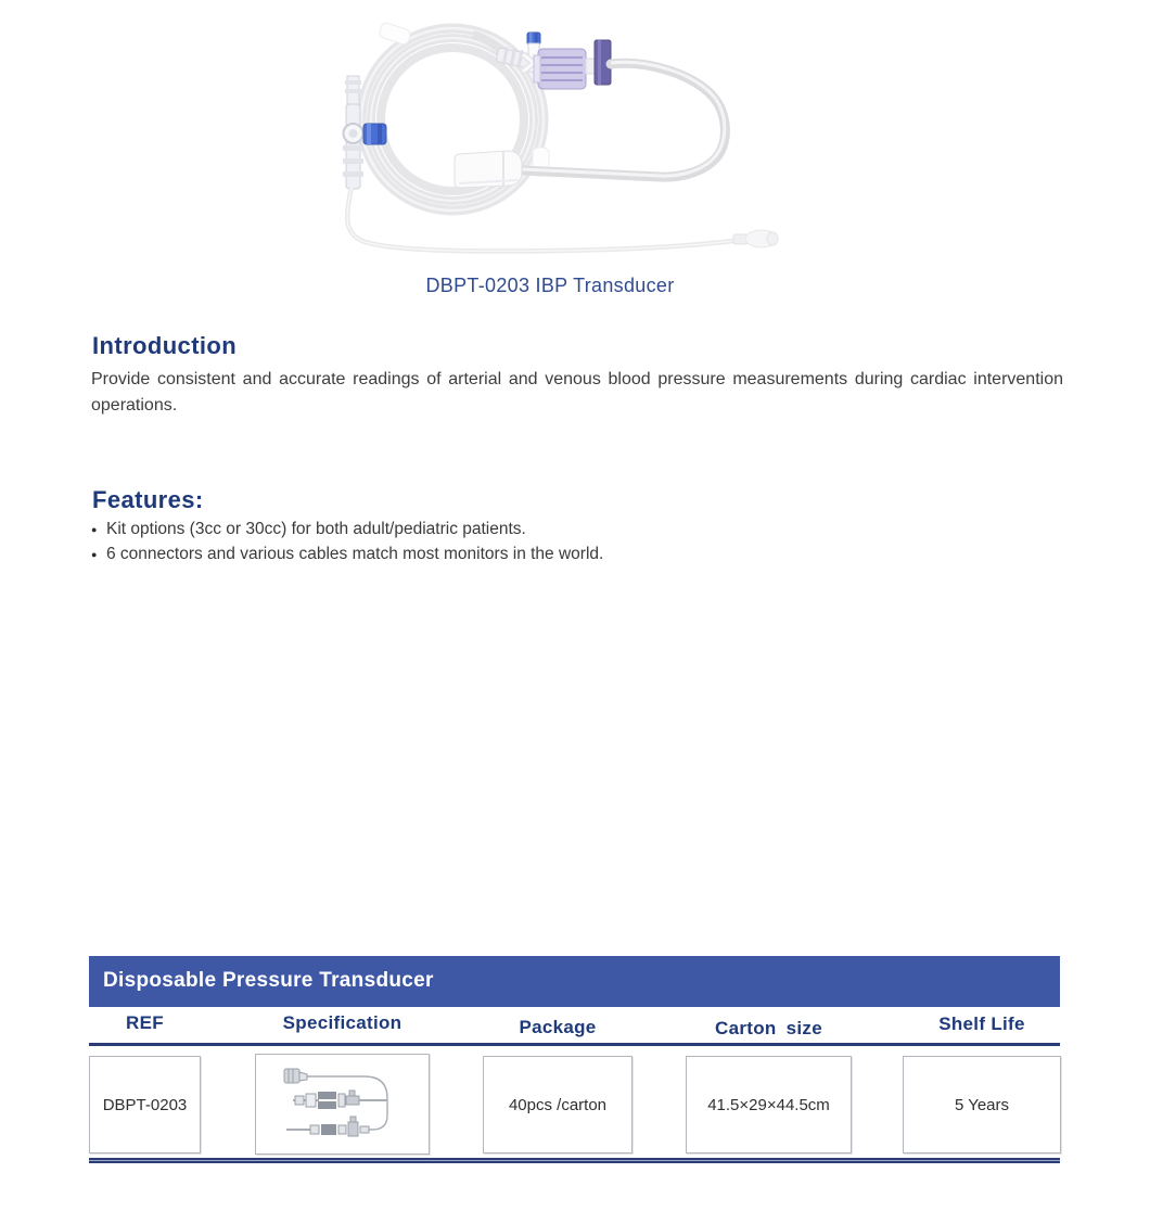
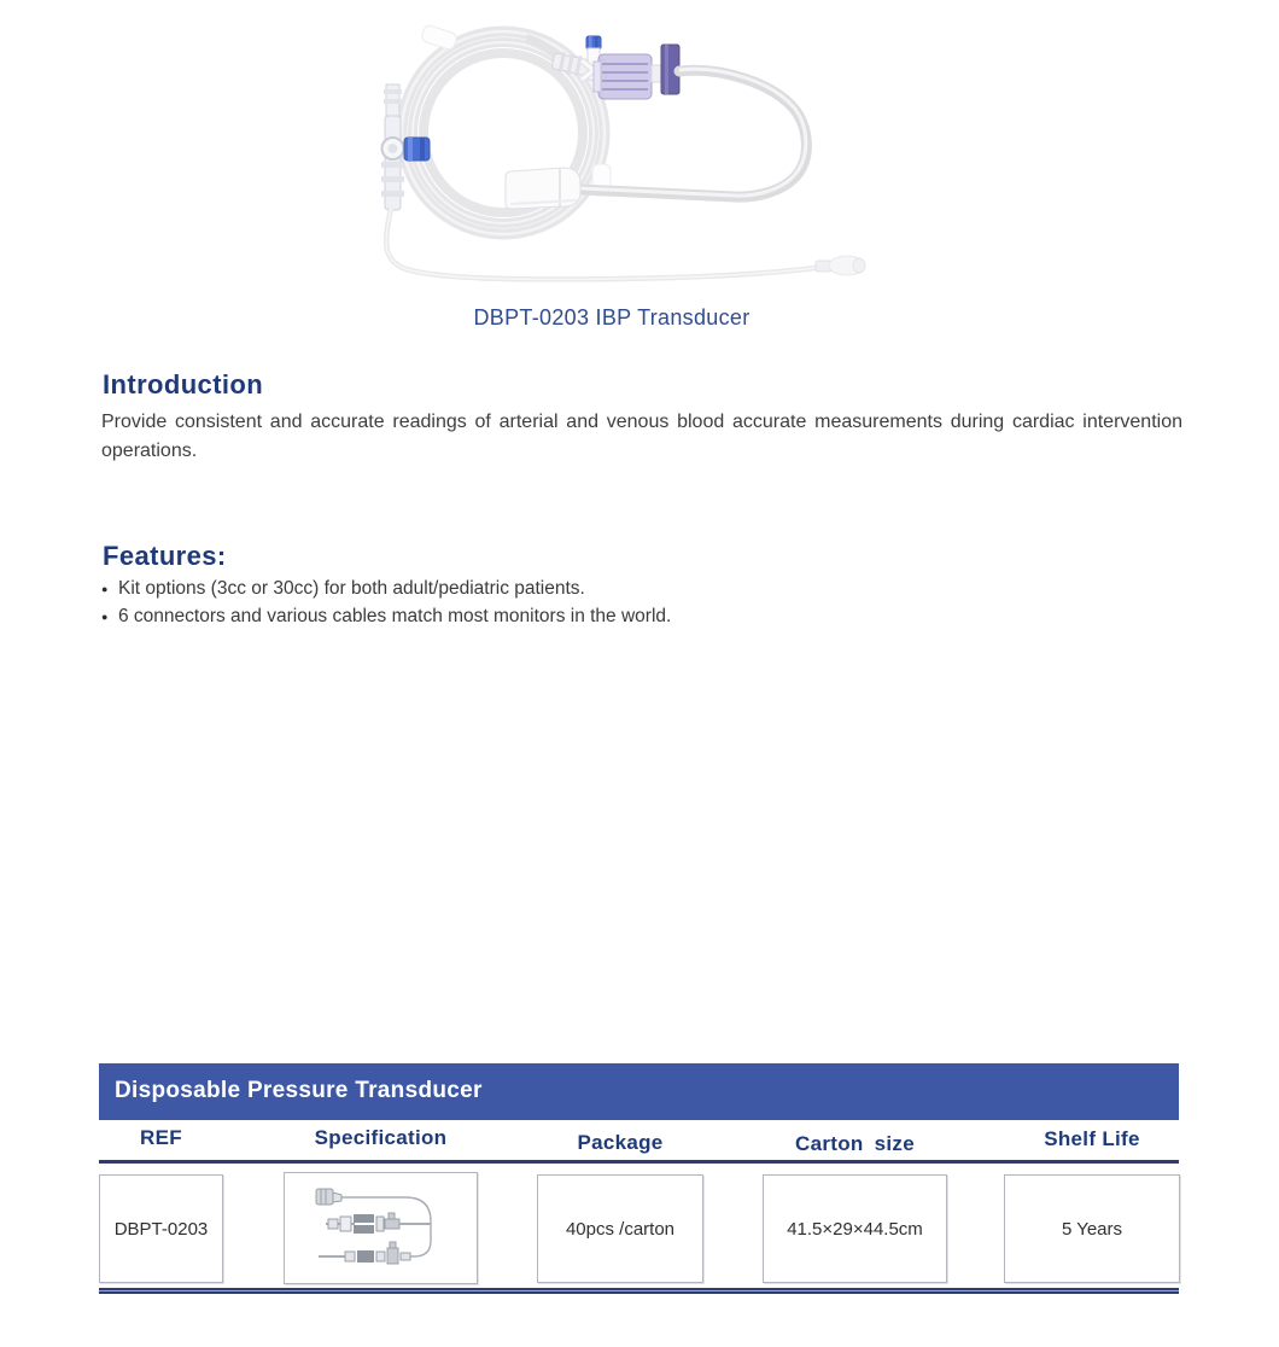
  DBPT-0203 IBP Transducer
  Introduction
- Provide consistent and accurate readings of arterial and venous blood pressure measurements during cardiac intervention operations.
+ Provide consistent and accurate readings of arterial and venous blood accurate measurements during cardiac intervention operations.
  Features:
  Kit options (3cc or 30cc) for both adult/pediatric patients.
  6 connectors and various cables match most monitors in the world.
  Disposable Pressure Transducer
  REF
  Specification
  Package
  Carton size
  Shelf Life
  DBPT-0203
  40pcs /carton
  41.5×29×44.5cm
  5 Years
